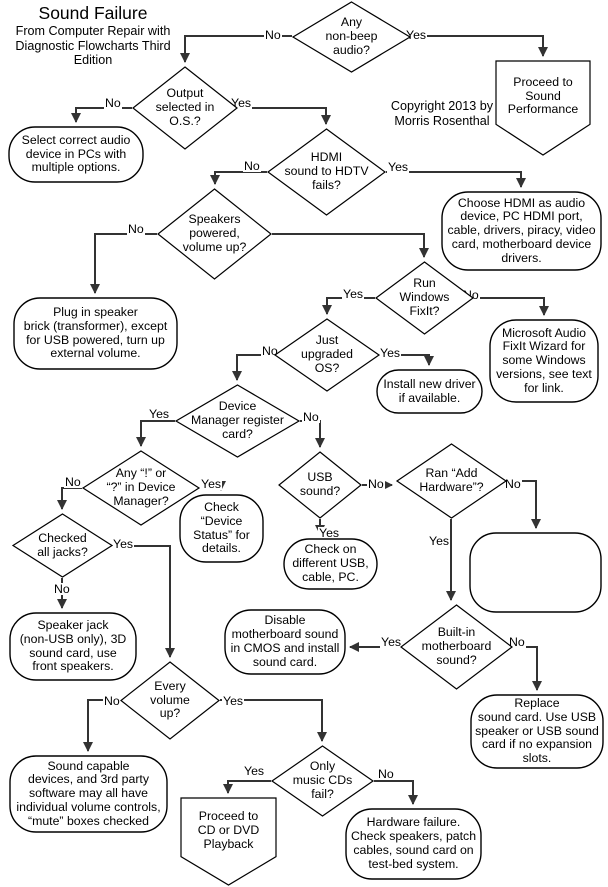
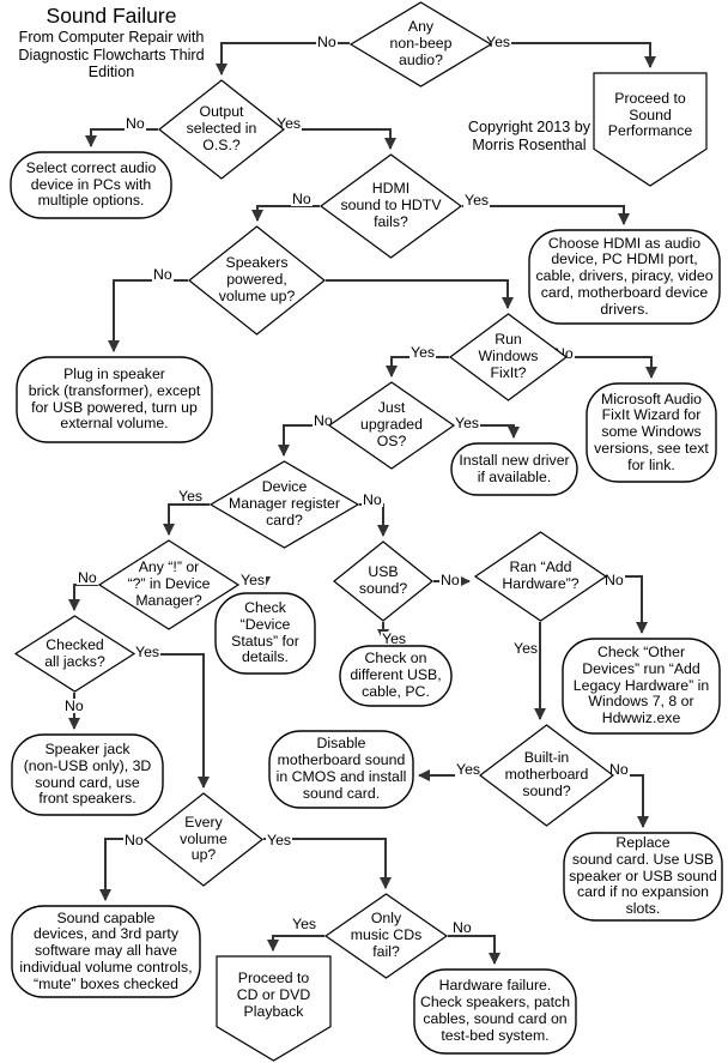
  Sound Failure
  From Computer Repair with
  Diagnostic Flowcharts Third
  Edition
  Copyright 2013 by
  Morris Rosenthal
  Any
  non-beep
  audio?
  Proceed to
  Sound
  Performance
  Output
  selected in
  O.S.?
  Select correct audio
  device in PCs with
  multiple options.
  HDMI
  sound to HDTV
  fails?
  Choose HDMI as audio
  device, PC HDMI port,
  cable, drivers, piracy, video
  card, motherboard device
  drivers.
  Speakers
  powered,
  volume up?
  Plug in speaker
  brick (transformer), except
  for USB powered, turn up
  external volume.
  Run
  Windows
  FixIt?
  Microsoft Audio
  FixIt Wizard for
  some Windows
  versions, see text
  for link.
  Just
  upgraded
  OS?
  Install new driver
  if available.
  Device
  Manager register
  card?
  USB
  sound?
  Ran “Add
  Hardware”?
  Any “!” or
  “?” in Device
  Manager?
  Check
  “Device
  Status” for
  details.
  Checked
  all jacks?
  Check on
  different USB,
  cable, PC.
+ Check “Other
+ Devices” run “Add
+ Legacy Hardware” in
+ Windows 7, 8 or
+ Hdwwiz.exe
  Speaker jack
  (non-USB only), 3D
  sound card, use
  front speakers.
  Disable
  motherboard sound
  in CMOS and install
  sound card.
  Built-in
  motherboard
  sound?
  Replace
  sound card. Use USB
  speaker or USB sound
  card if no expansion
  slots.
  Every
  volume
  up?
  Sound capable
  devices, and 3rd party
  software may all have
  individual volume controls,
  “mute” boxes checked
  Only
  music CDs
  fail?
  Proceed to
  CD or DVD
  Playback
  Hardware failure.
  Check speakers, patch
  cables, sound card on
  test-bed system.
  No
  Yes
  No
  Yes
  No
  Yes
  No
  Yes
  No
  Yes
  Yes
  No
  No
  Yes
  No
  No
  Yes
  Yes
  Yes
  No
  Yes
  No
  No
  Yes
  Yes
  No
